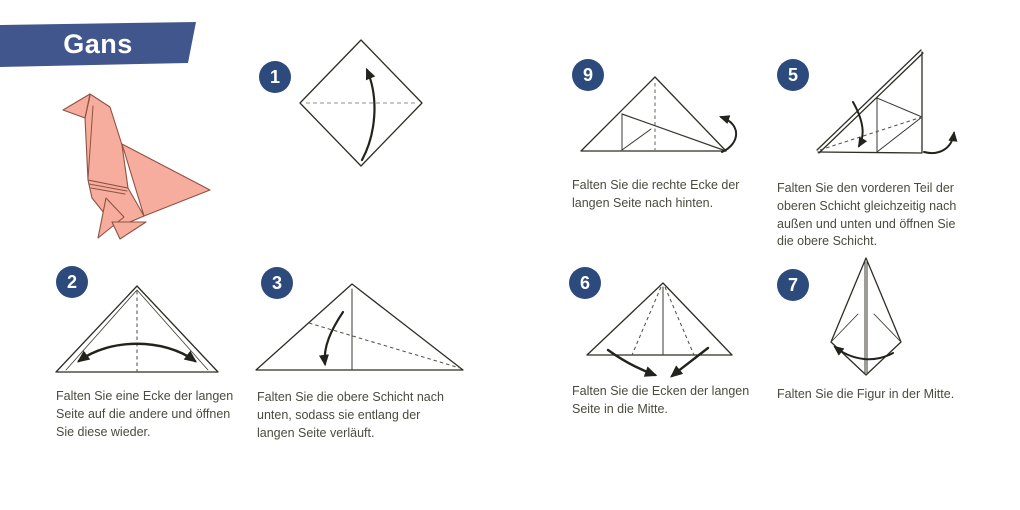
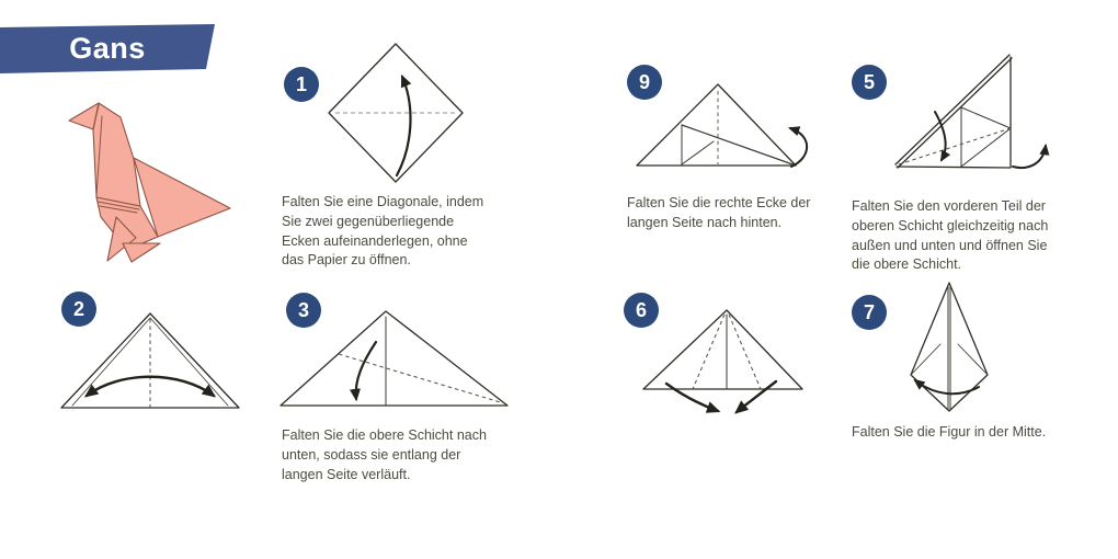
  Gans
  1
+ Falten Sie eine Diagonale, indem
+ Sie zwei gegenüberliegende
+ Ecken aufeinanderlegen, ohne
+ das Papier zu öffnen.
  2
- Falten Sie eine Ecke der langen
- Seite auf die andere und öffnen
- Sie diese wieder.
  3
  Falten Sie die obere Schicht nach
  unten, sodass sie entlang der
  langen Seite verläuft.
  9
  Falten Sie die rechte Ecke der
  langen Seite nach hinten.
  5
  Falten Sie den vorderen Teil der
  oberen Schicht gleichzeitig nach
  außen und unten und öffnen Sie
  die obere Schicht.
  6
- Falten Sie die Ecken der langen
- Seite in die Mitte.
  7
  Falten Sie die Figur in der Mitte.
